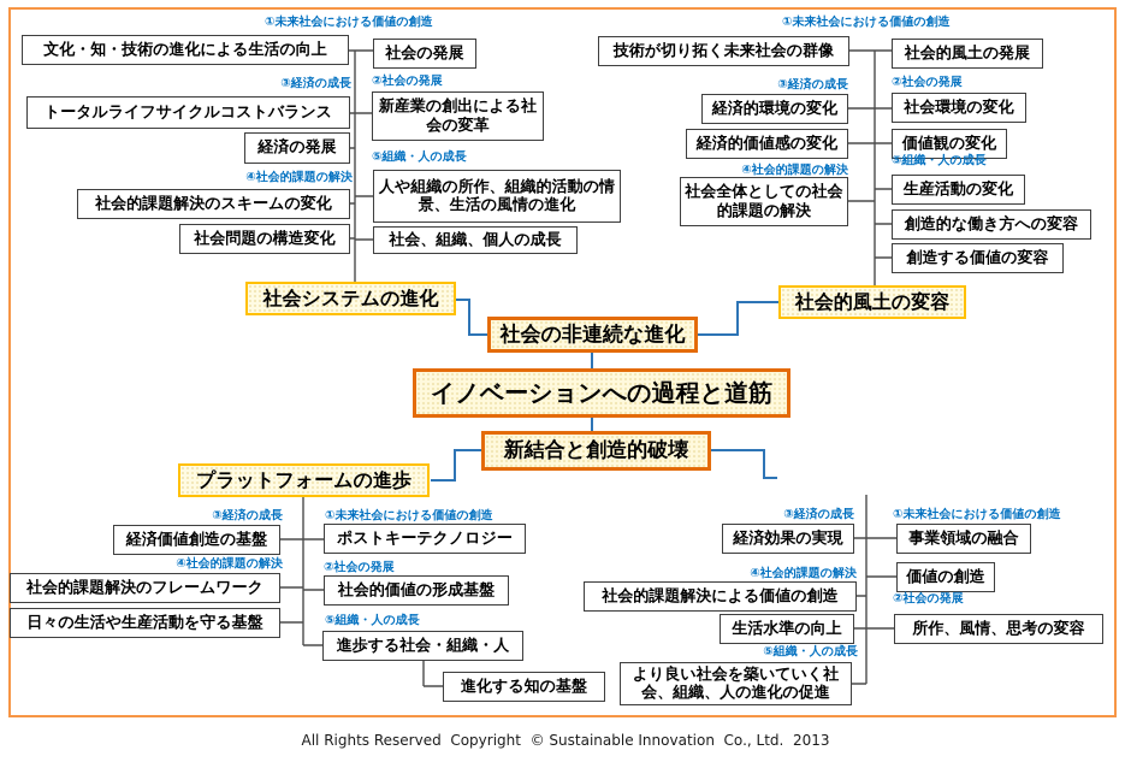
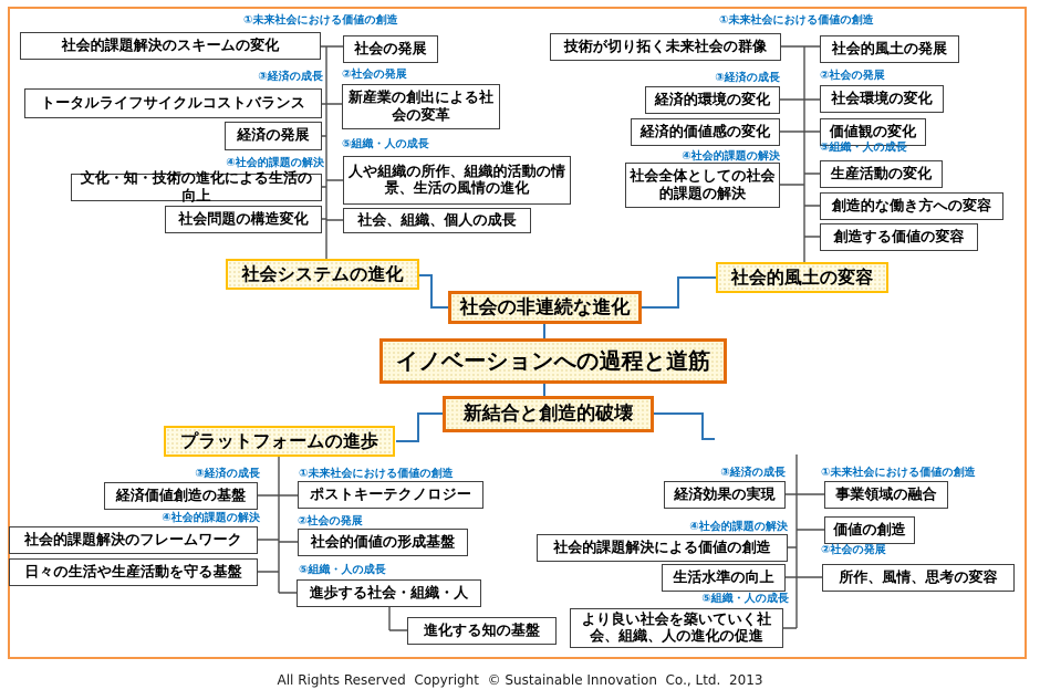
  ①未来社会における価値の創造
  ③経済の成長
  ②社会の発展
  ⑤組織・人の成長
  ④社会的課題の解決
- 文化・知・技術の進化による生活の向上
+ 社会的課題解決のスキームの変化
  社会の発展
  トータルライフサイクルコストバランス
  新産業の創出による社会の変革
  経済の発展
- 社会的課題解決のスキームの変化
+ 文化・知・技術の進化による生活の向上
  人や組織の所作、組織的活動の情景、生活の風情の進化
  社会問題の構造変化
  社会、組織、個人の成長
  ①未来社会における価値の創造
  ③経済の成長
  ②社会の発展
  ④社会的課題の解決
  ⑤組織・人の成長
  技術が切り拓く未来社会の群像
  社会的風土の発展
  経済的環境の変化
  社会環境の変化
  経済的価値感の変化
  価値観の変化
  社会全体としての社会的課題の解決
  生産活動の変化
  創造的な働き方への変容
  創造する価値の変容
  社会システムの進化
  社会的風土の変容
  プラットフォームの進歩
  社会の非連続な進化
  イノベーションへの過程と道筋
  新結合と創造的破壊
  ③経済の成長
  ①未来社会における価値の創造
  ④社会的課題の解決
  ②社会の発展
  ⑤組織・人の成長
  経済価値創造の基盤
  ポストキーテクノロジー
  社会的課題解決のフレームワーク
  社会的価値の形成基盤
  日々の生活や生産活動を守る基盤
  進歩する社会・組織・人
  進化する知の基盤
  ③経済の成長
  ①未来社会における価値の創造
  ④社会的課題の解決
  ②社会の発展
  ⑤組織・人の成長
  経済効果の実現
  事業領域の融合
  価値の創造
  社会的課題解決による価値の創造
  生活水準の向上
  所作、風情、思考の変容
  より良い社会を築いていく社会、組織、人の進化の促進
  All Rights Reserved Copyright © Sustainable Innovation Co., Ltd. 2013
